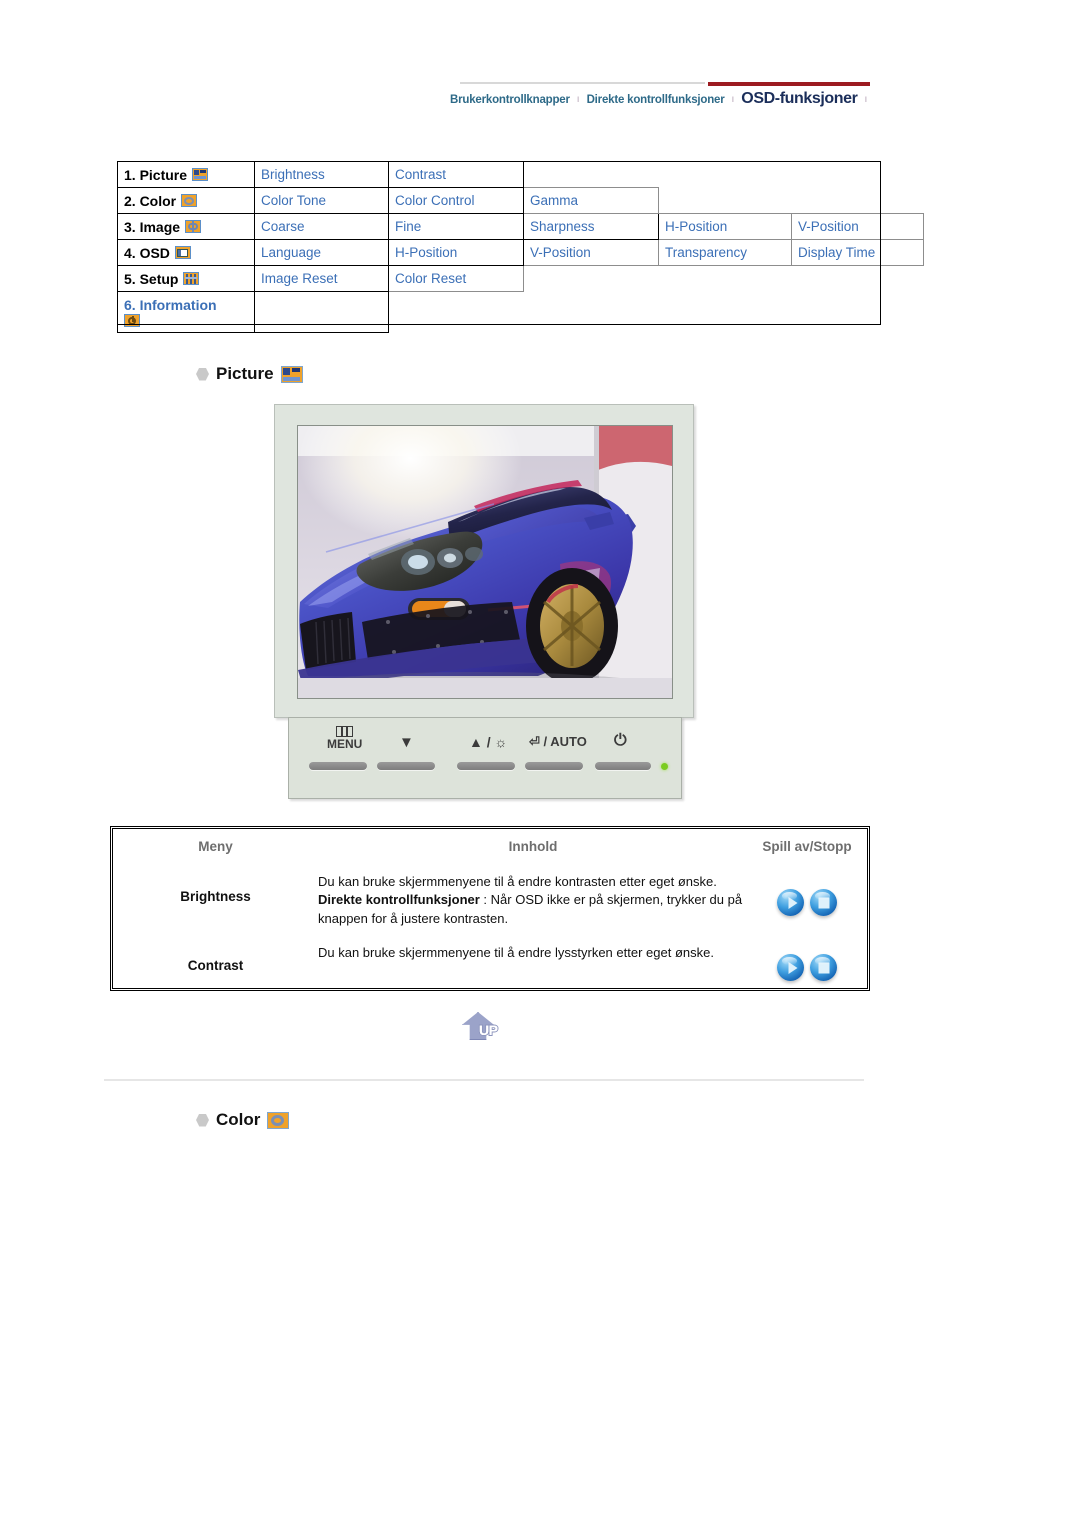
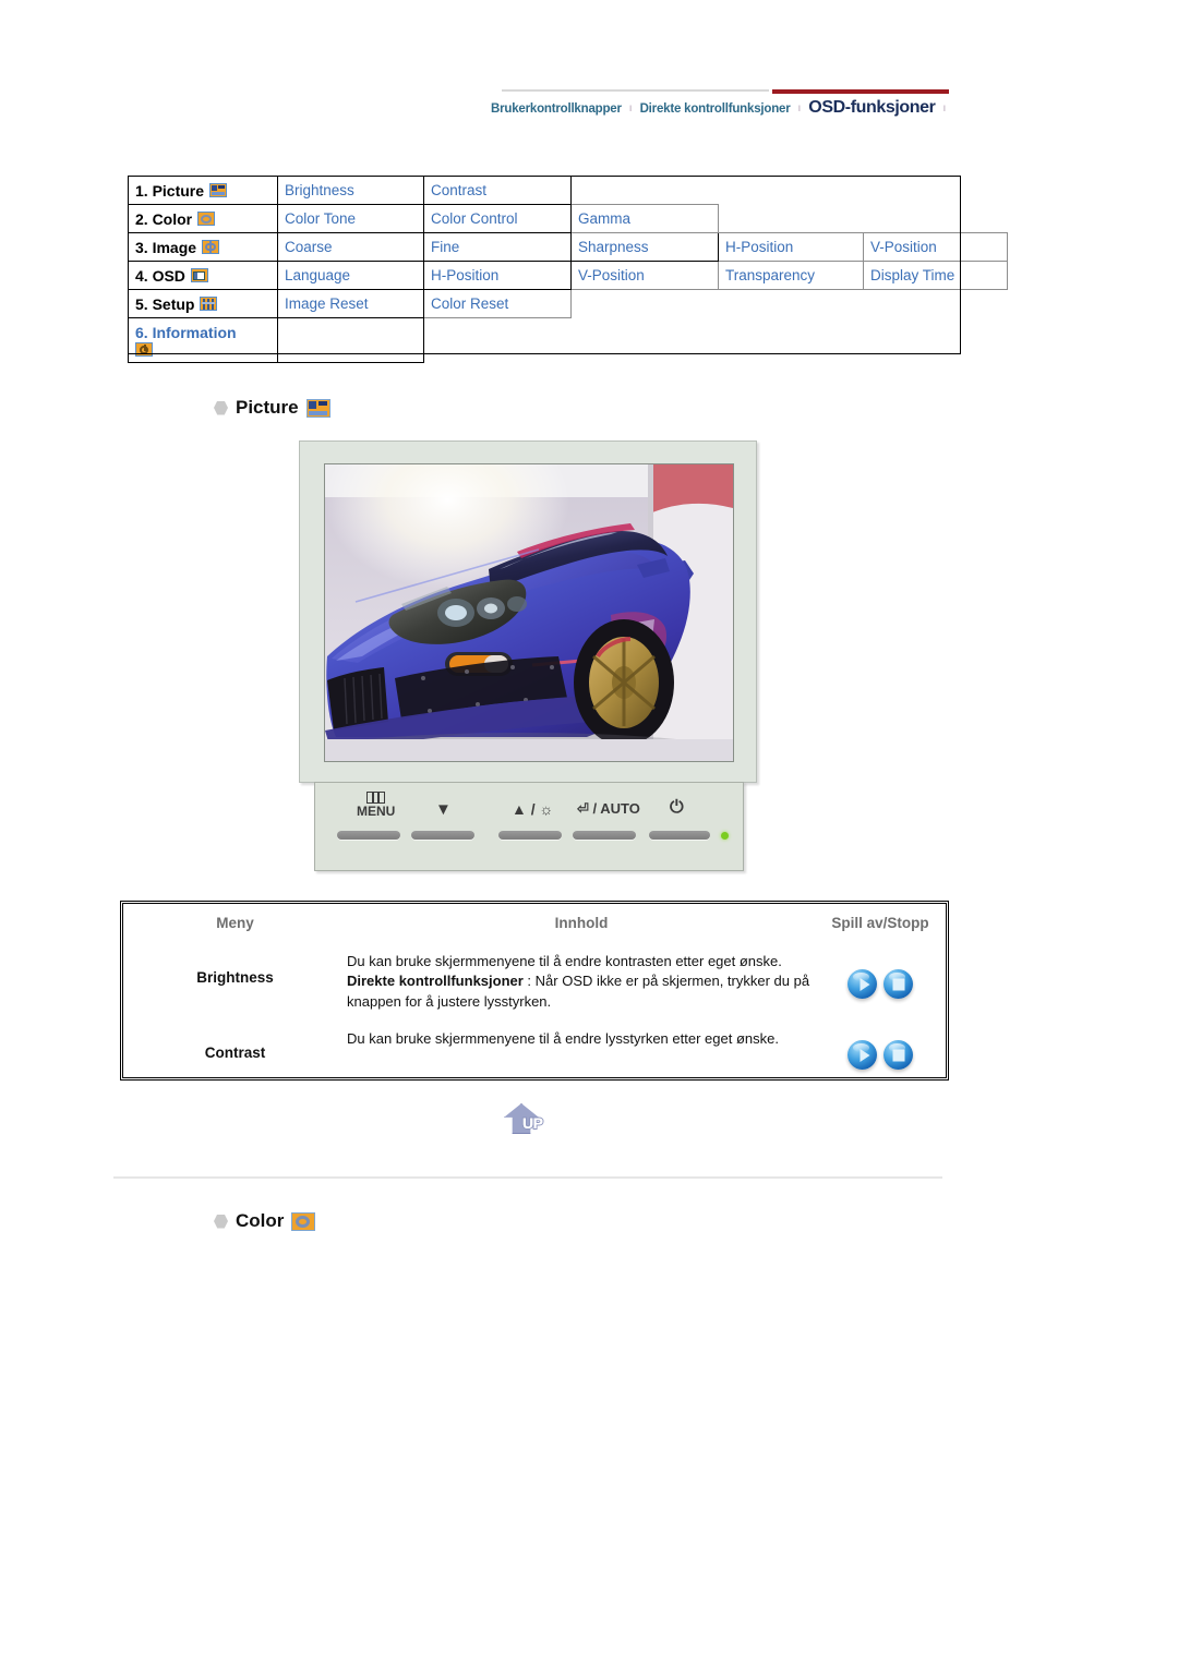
  Brukerkontrollknapper
  ı
  Direkte kontrollfunksjoner
  ı
  OSD-funksjoner
  ı
  1. Picture	Brightness	Contrast
  2. Color	Color Tone	Color Control	Gamma
  3. Image	Coarse	Fine	Sharpness	H-Position	V-Position
  4. OSD	Language	H-Position	V-Position	Transparency	Display Time
  5. Setup	Image Reset	Color Reset
  6. Information
  Picture
  MENU
  ▼
  ▲ / ☼
  ⏎ / AUTO
  ⏻
  Meny
  Innhold
  Spill av/Stopp
  Brightness
  Du kan bruke skjermmenyene til å endre kontrasten etter eget ønske.
- Direkte kontrollfunksjoner : Når OSD ikke er på skjermen, trykker du på knappen for å justere kontrasten.
+ Direkte kontrollfunksjoner : Når OSD ikke er på skjermen, trykker du på knappen for å justere lysstyrken.
  Contrast
  Du kan bruke skjermmenyene til å endre lysstyrken etter eget ønske.
  UP
  Color
